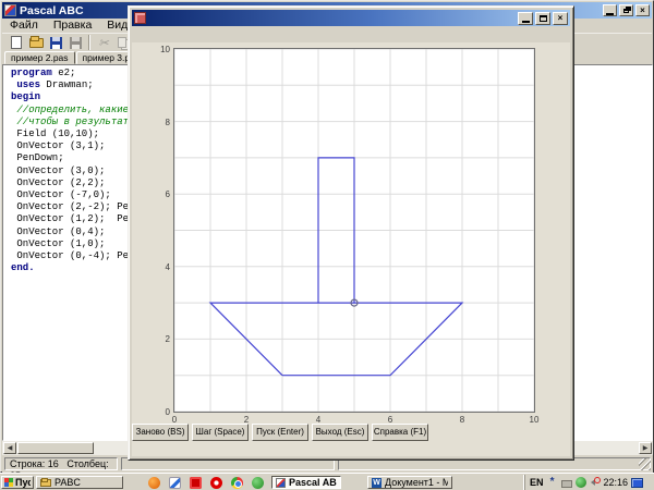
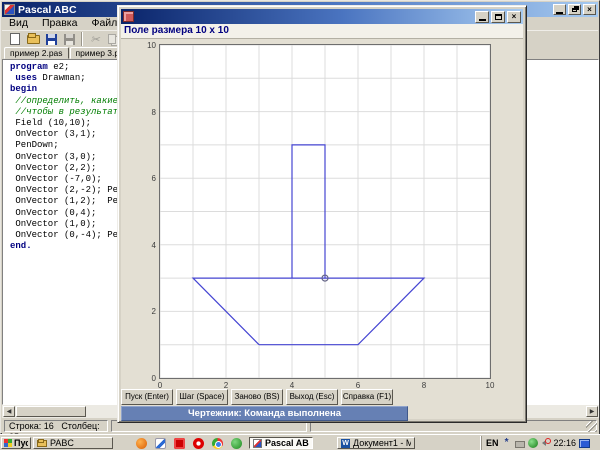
  Pascal ABC
  ×
- Файл
+ Вид
  Правка
- Вид
+ Файл
  ✂
  пример 2.pas
  пример 3.
  program e2;
  uses Drawman;
  begin
  //определить, какие
  //чтобы в результат
  Field (10,10);
  OnVector (3,1);
  PenDown;
  OnVector (3,0);
  OnVector (2,2);
  OnVector (-7,0);
  OnVector (2,-2); Pe
  OnVector (1,2); Pe
  OnVector (0,4);
  OnVector (1,0);
  OnVector (0,-4); Pe
  end.
  Строка: 16 Столбец:
  ×
+ Поле размера 10 x 10
  0
  2
  4
  6
  8
  10
  0
  2
  4
  6
  8
  10
- Заново (BS)
+ Пуск (Enter)
  Шаг (Space)
- Пуск (Enter)
+ Заново (BS)
  Выход (Esc)
  Справка (F1)
+ Чертежник: Команда выполнена
  Пус
  PABC
  Pascal AB
  EN
  *
  22:16
